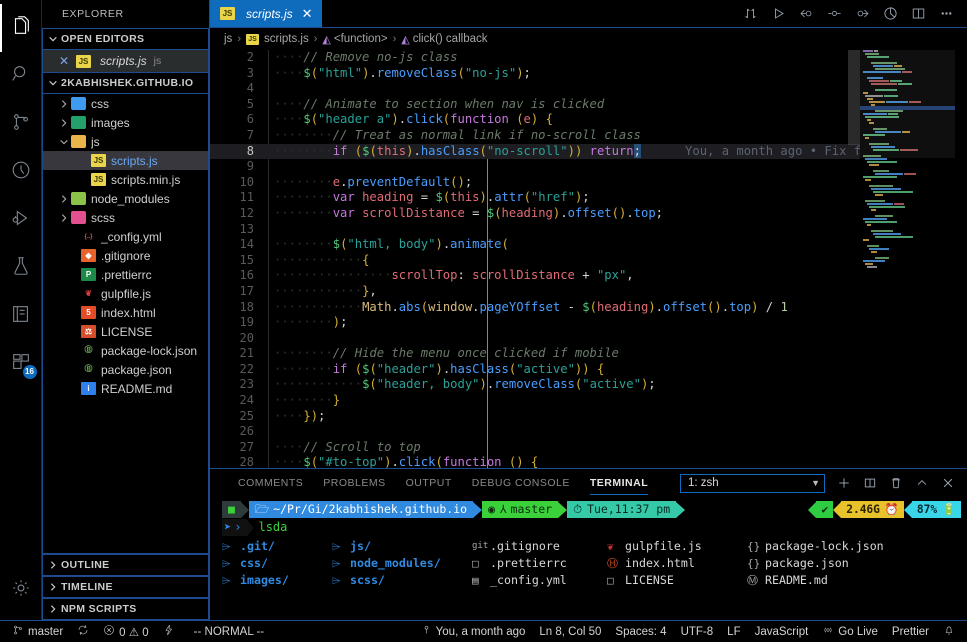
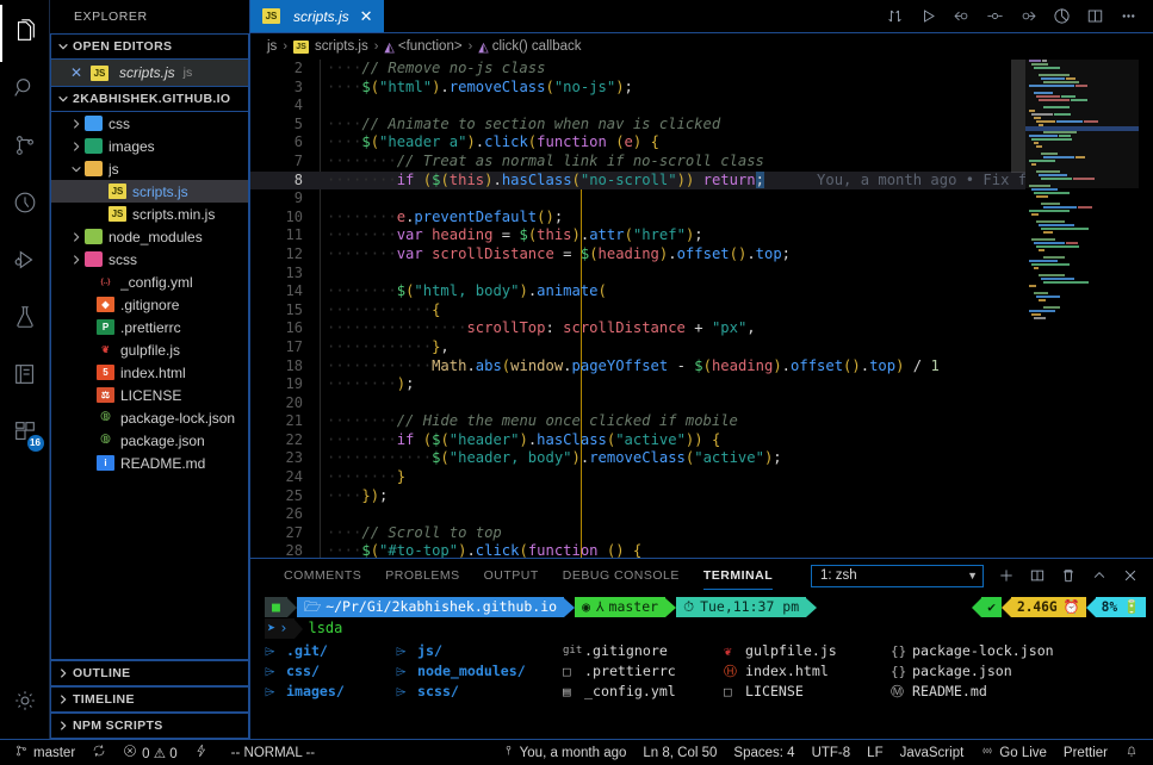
  16
  EXPLORER
  OPEN EDITORS
  ✕
  JS
  scripts.js
  js
  2KABHISHEK.GITHUB.IO
  css
  images
  js
  JS
  scripts.js
  JS
  scripts.min.js
  node_modules
  scss
  _config.yml
  ◆
  .gitignore
  P
  .prettierrc
  ❦
  gulpfile.js
  5
  index.html
  ⚖
  LICENSE
  Ⓑ
  package-lock.json
  Ⓑ
  package.json
  i
  README.md
  OUTLINE
  TIMELINE
  NPM SCRIPTS
  JS
  scripts.js
  ✕
  js
  ›
  scripts.js
  ›
  ◭
  <function>
  ›
  ◭
  click() callback
  2
  ····// Remove no-js class
  3
  ····$("html").removeClass("no-js");
  4
  5
  ····// Animate to section when nav is clicked
  6
  ····$("header a").click(function (e) {
  7
  ········// Treat as normal link if no-scroll class
  8
  ········if ($(this).hasClass("no-scroll")) return; You, a month ago • Fix f
  9
  10
  ········e.preventDefault();
  11
  ········var heading = $(this).attr("href");
  12
  ········var scrollDistance = $(heading).offset().top;
  13
  14
  ········$("html, body").animate(
  15
  ············{
  16
  ················scrollTop: scrollDistance + "px",
  17
  ············},
  18
  ············Math.abs(window.pageYOffset - $(heading).offset().top) / 1
  19
  ········);
  20
  21
  ········// Hide the menu once clicked if mobile
  22
  ········if ($("header").hasClass("active")) {
  23
  ············$("header, body").removeClass("active");
  24
  ········}
  25
  ····});
  26
  27
  ····// Scroll to top
  28
  ····$("#to-top").click(function () {
  COMMENTS
  PROBLEMS
  OUTPUT
  DEBUG CONSOLE
  TERMINAL
  1: zsh
  ▼
  ■
  🗁
  ~/Pr/Gi/2kabhishek.github.io
  ◉
  ⅄
  master
  ⏱
  Tue,11:37 pm
  ➤
  ›
  lsda
  ⌲
  .git/
  ⌲
  js/
  git
  .gitignore
  ❦
  gulpfile.js
  {}
  package-lock.json
  ⌲
  css/
  ⌲
  node_modules/
  □
  .prettierrc
  Ⓗ
  index.html
  {}
  package.json
  ⌲
  images/
  ⌲
  scss/
  ▤
  _config.yml
  □
  LICENSE
  Ⓜ
  README.md
  ✔
  2.46G
  ⏰
- 87%
+ 8%
  🔋
  master
  0 ⚠ 0
  -- NORMAL --
  You, a month ago
  Ln 8, Col 50
  Spaces: 4
  UTF-8
  LF
  JavaScript
  Go Live
  Prettier
